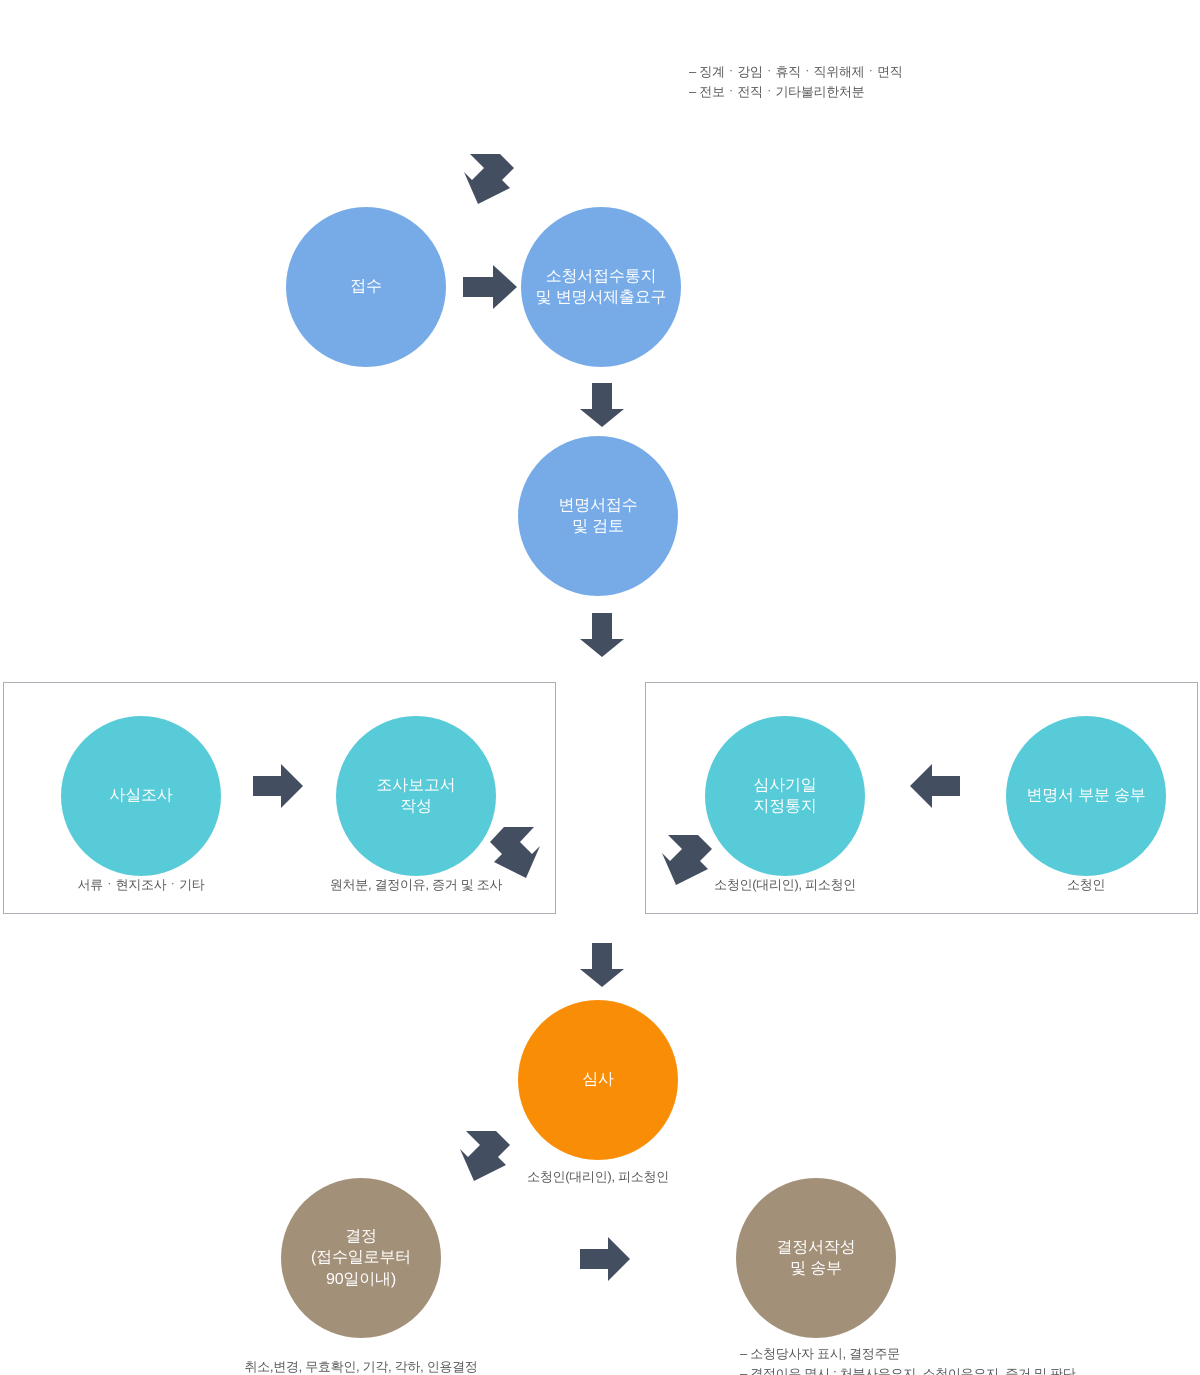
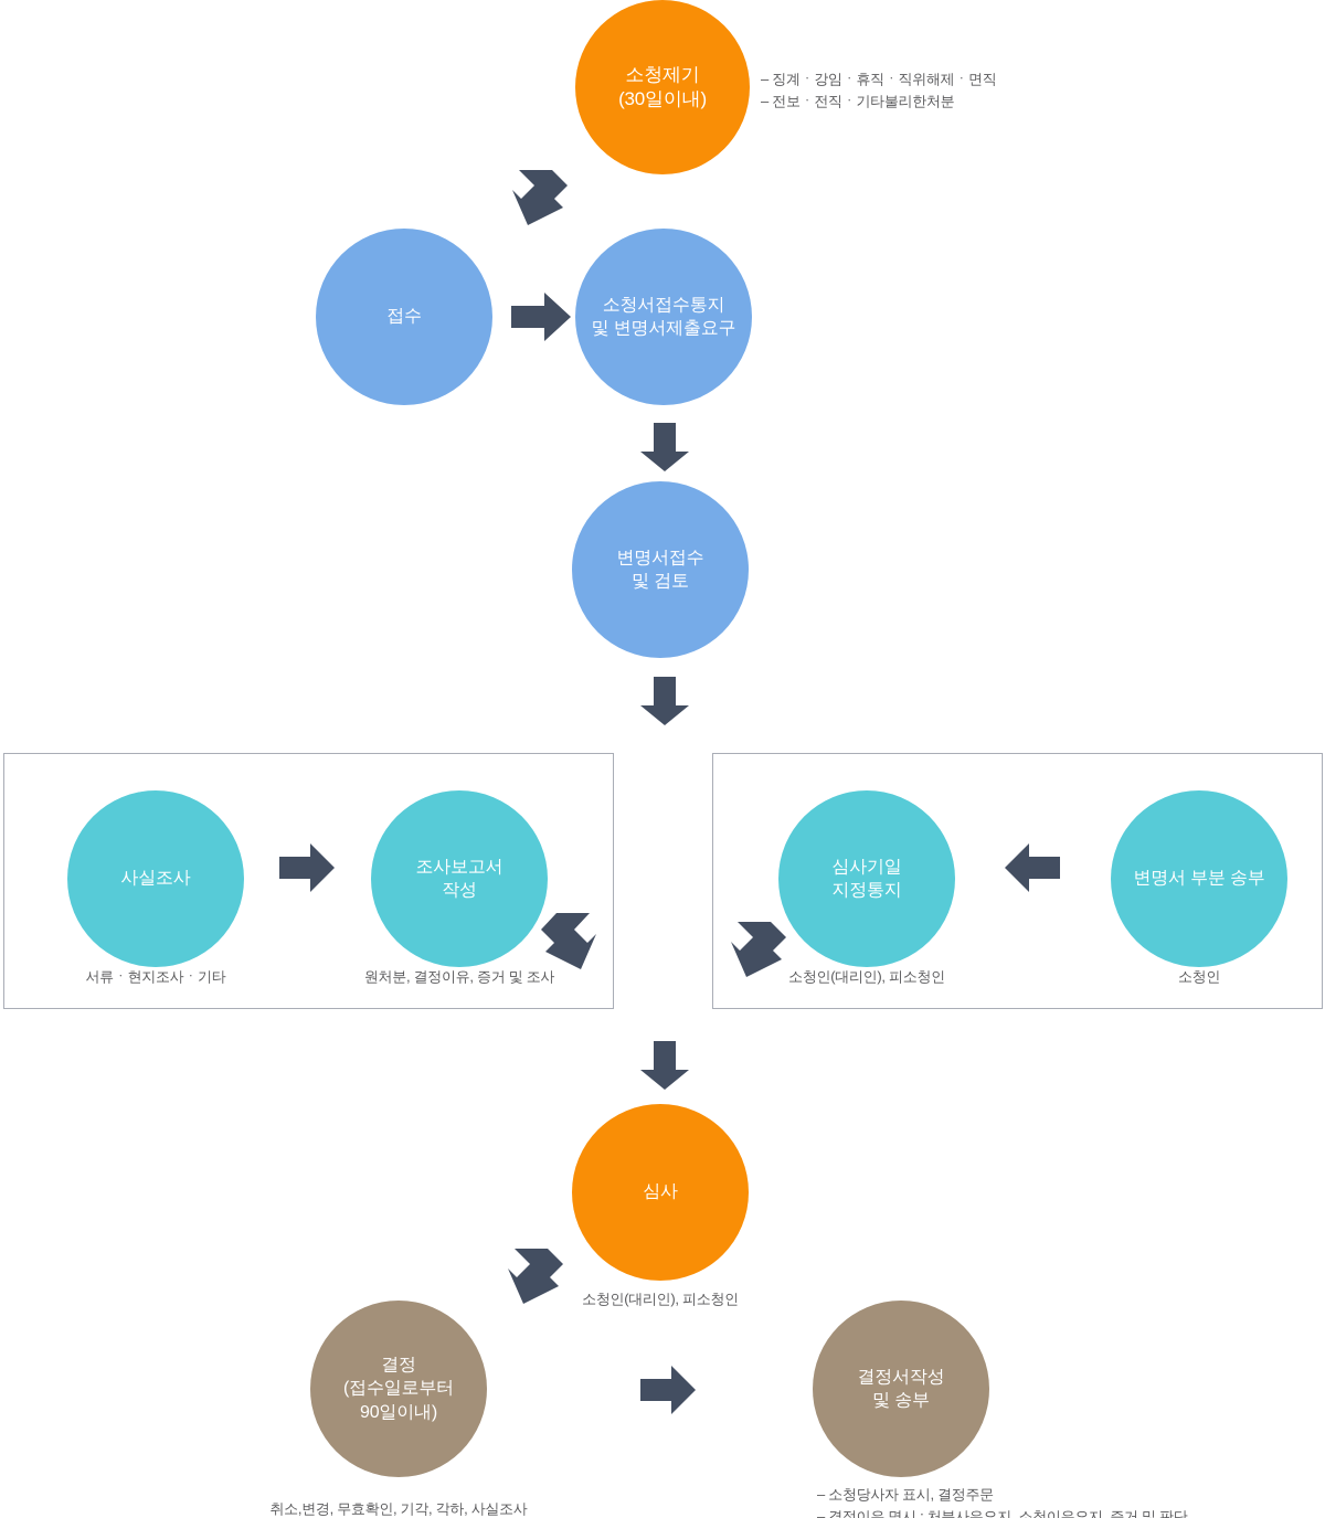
+ 소청제기
+ (30일이내)
  – 징계ㆍ강임ㆍ휴직ㆍ직위해제ㆍ면직
  – 전보ㆍ전직ㆍ기타불리한처분
  접수
  소청서접수통지
  및 변명서제출요구
  변명서접수
  및 검토
  사실조사
  서류ㆍ현지조사ㆍ기타
  조사보고서
  작성
  원처분, 결정이유, 증거 및 조사
  심사기일
  지정통지
  소청인(대리인), 피소청인
  변명서 부분 송부
  소청인
  심사
  소청인(대리인), 피소청인
  결정
  (접수일로부터
  90일이내)
- 취소,변경, 무효확인, 기각, 각하, 인용결정
+ 취소,변경, 무효확인, 기각, 각하, 사실조사
  결정서작성
  및 송부
  – 소청당사자 표시, 결정주문
  – 결정이유 명시 : 처분사유요지, 소청이유요지, 증거 및 판단
